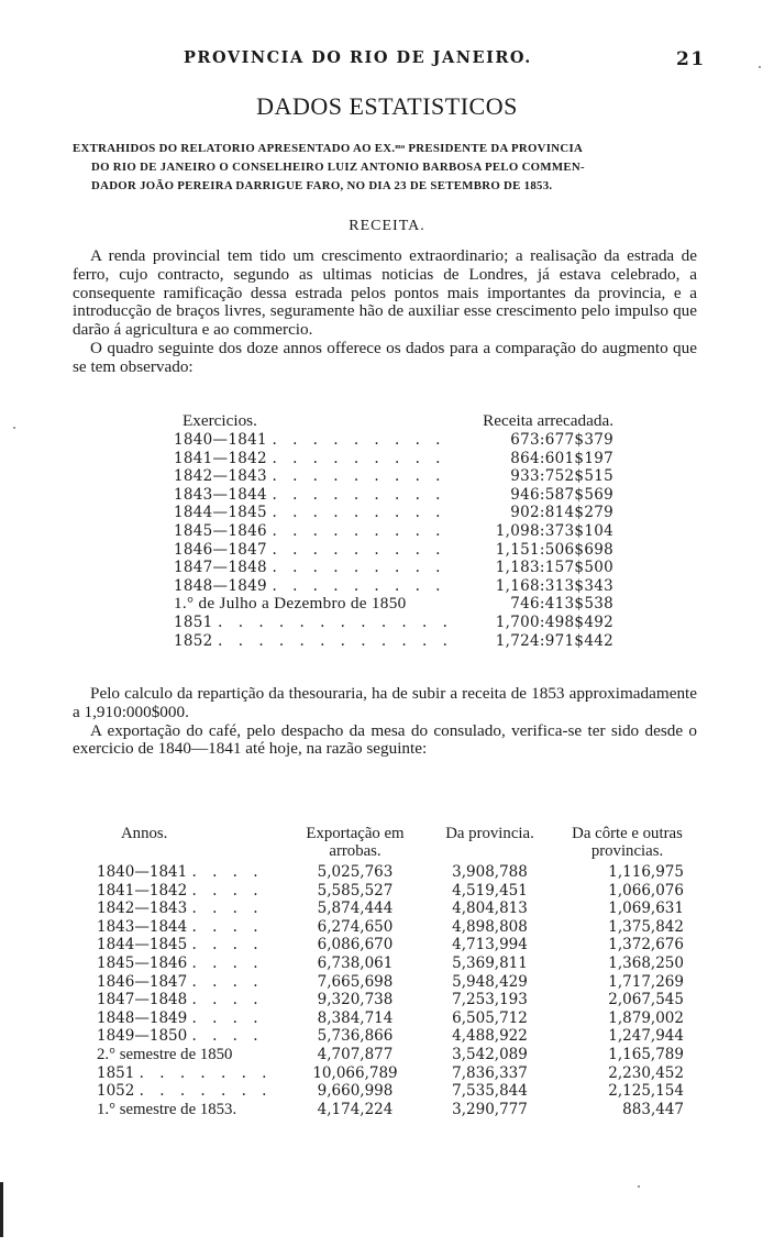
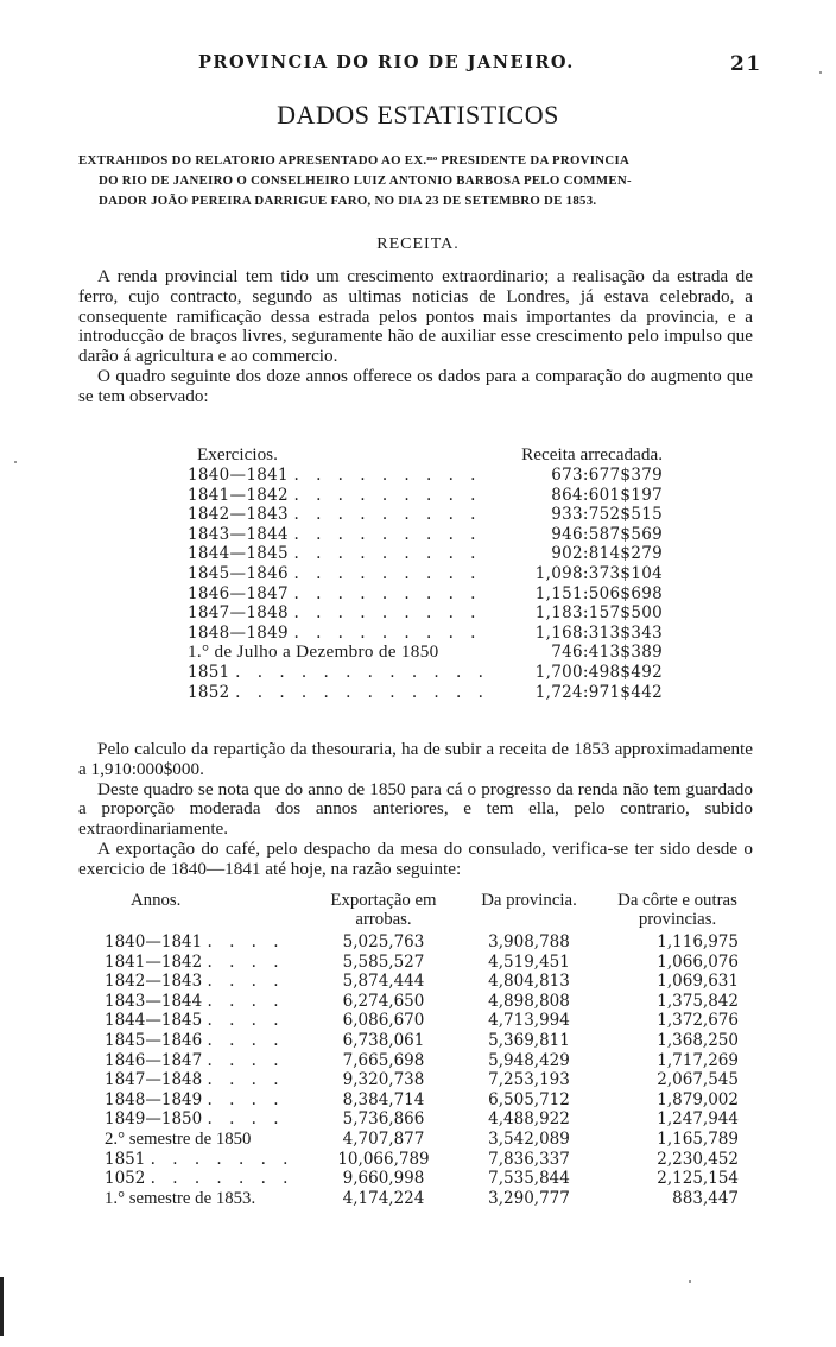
  PROVINCIA DO RIO DE JANEIRO.
  21
  DADOS ESTATISTICOS
  EXTRAHIDOS DO RELATORIO APRESENTADO AO EX.ᵐᵒ PRESIDENTE DA PROVINCIA
  DO RIO DE JANEIRO O CONSELHEIRO LUIZ ANTONIO BARBOSA PELO COMMEN-
  DADOR JOÃO PEREIRA DARRIGUE FARO, NO DIA 23 DE SETEMBRO DE 1853.
  RECEITA.
  A renda provincial tem tido um crescimento extraordinario; a realisação da estrada de ferro, cujo contracto, segundo as ultimas noticias de Londres, já estava celebrado, a consequente ramificação dessa estrada pelos pontos mais importantes da provincia, e a introducção de braços livres, seguramente hão de auxiliar esse crescimento pelo impulso que darão á agricultura e ao commercio.
  O quadro seguinte dos doze annos offerece os dados para a comparação do augmento que se tem observado:
  Exercicios.	Receita arrecadada.
  1840—1841 . . . . . . . . .	673:677$379
  1841—1842 . . . . . . . . .	864:601$197
  1842—1843 . . . . . . . . .	933:752$515
  1843—1844 . . . . . . . . .	946:587$569
  1844—1845 . . . . . . . . .	902:814$279
  1845—1846 . . . . . . . . .	1,098:373$104
  1846—1847 . . . . . . . . .	1,151:506$698
  1847—1848 . . . . . . . . .	1,183:157$500
  1848—1849 . . . . . . . . .	1,168:313$343
- 1.° de Julho a Dezembro de 1850	746:413$538
+ 1.° de Julho a Dezembro de 1850	746:413$389
  1851 . . . . . . . . . . . .	1,700:498$492
  1852 . . . . . . . . . . . .	1,724:971$442
  Pelo calculo da repartição da thesouraria, ha de subir a receita de 1853 approximadamente a 1,910:000$000.
+ Deste quadro se nota que do anno de 1850 para cá o progresso da renda não tem guardado a proporção moderada dos annos anteriores, e tem ella, pelo contrario, subido extraordinariamente.
  A exportação do café, pelo despacho da mesa do consulado, verifica-se ter sido desde o exercicio de 1840—1841 até hoje, na razão seguinte:
  Annos.	Exportação em arrobas.	Da provincia.	Da côrte e outras provincias.
  1840—1841 . . . .	5,025,763	3,908,788	1,116,975
  1841—1842 . . . .	5,585,527	4,519,451	1,066,076
  1842—1843 . . . .	5,874,444	4,804,813	1,069,631
  1843—1844 . . . .	6,274,650	4,898,808	1,375,842
  1844—1845 . . . .	6,086,670	4,713,994	1,372,676
  1845—1846 . . . .	6,738,061	5,369,811	1,368,250
  1846—1847 . . . .	7,665,698	5,948,429	1,717,269
  1847—1848 . . . .	9,320,738	7,253,193	2,067,545
  1848—1849 . . . .	8,384,714	6,505,712	1,879,002
  1849—1850 . . . .	5,736,866	4,488,922	1,247,944
  2.° semestre de 1850	4,707,877	3,542,089	1,165,789
  1851 . . . . . . .	10,066,789	7,836,337	2,230,452
  1052 . . . . . . .	9,660,998	7,535,844	2,125,154
  1.° semestre de 1853.	4,174,224	3,290,777	883,447
